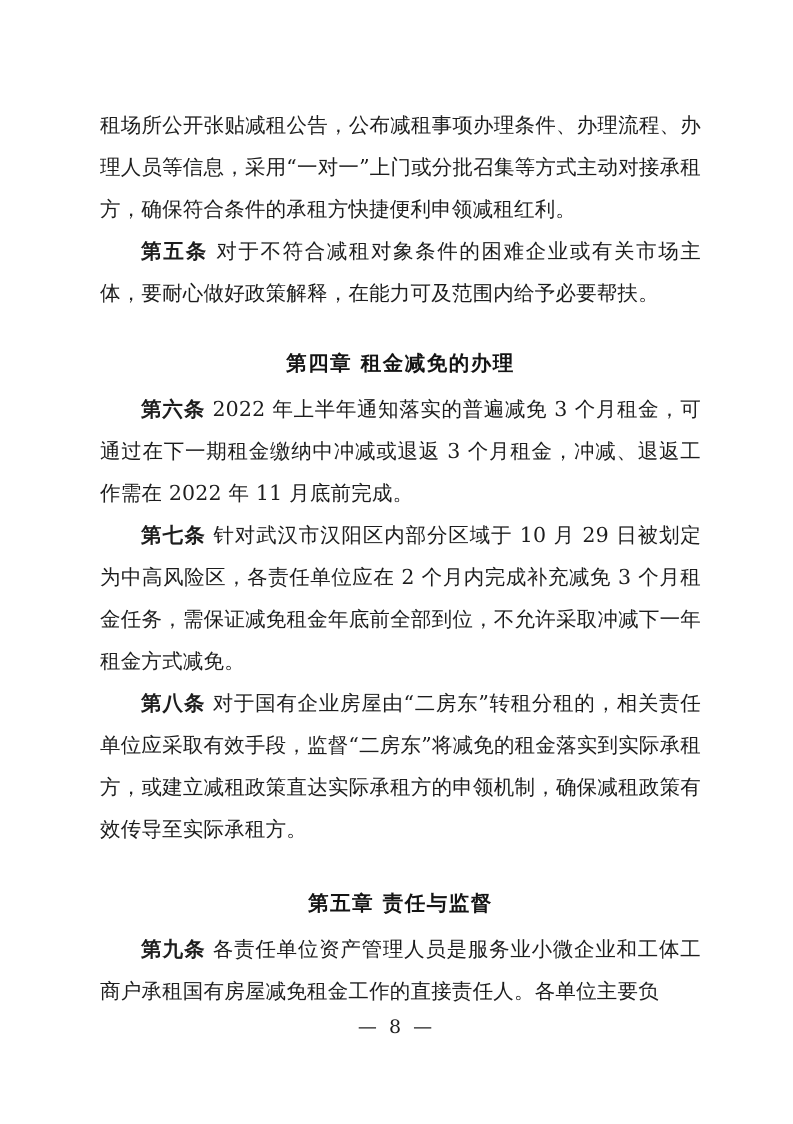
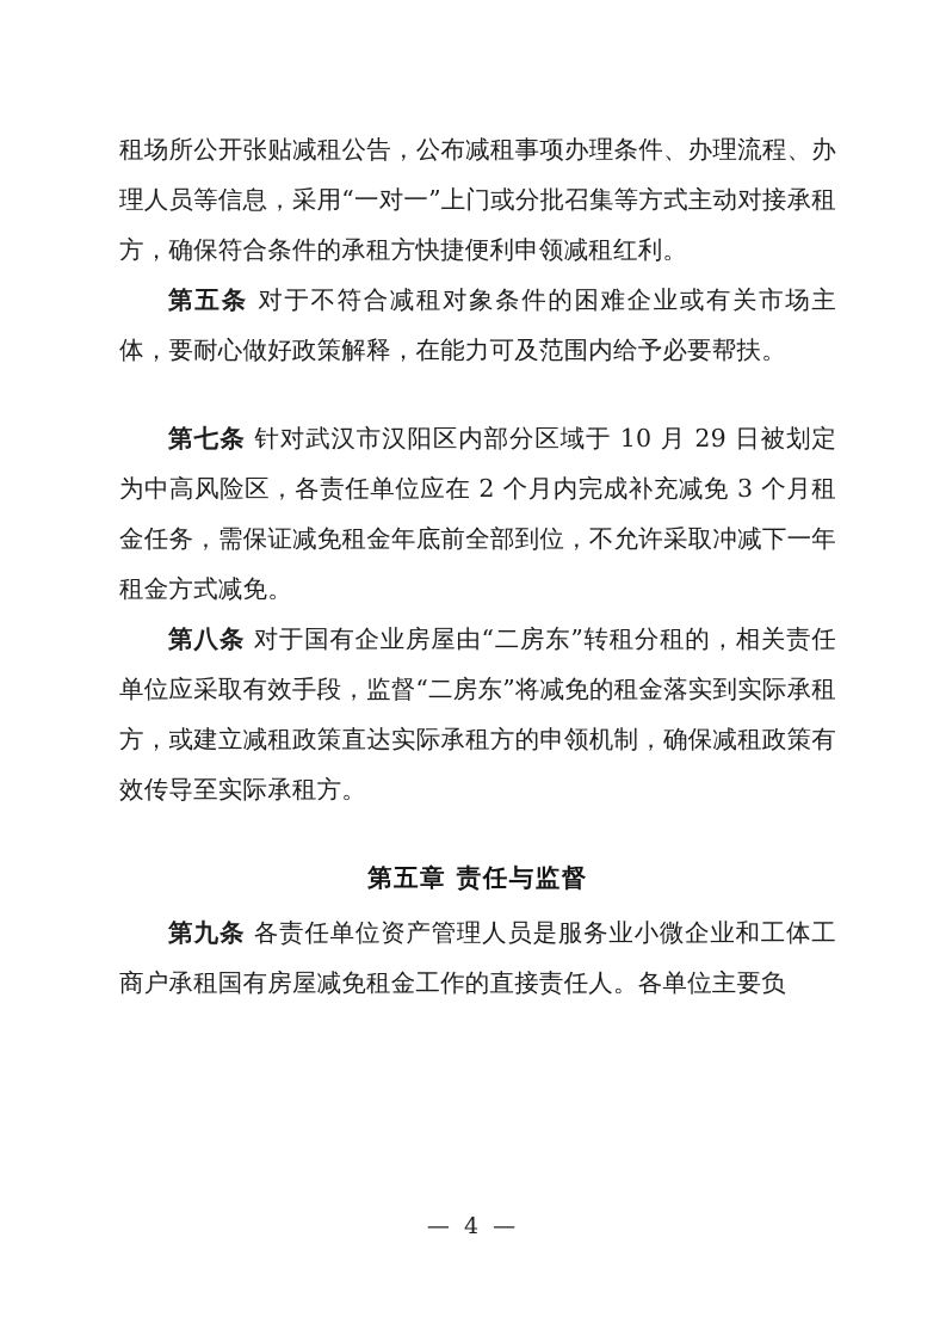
  租场所公开张贴减租公告，公布减租事项办理条件、办理流程、办理人员等信息，采用“一对一”上门或分批召集等方式主动对接承租方，确保符合条件的承租方快捷便利申领减租红利。
  第五条 对于不符合减租对象条件的困难企业或有关市场主体，要耐心做好政策解释，在能力可及范围内给予必要帮扶。
- 第四章 租金减免的办理
- 第六条 2022 年上半年通知落实的普遍减免 3 个月租金，可通过在下一期租金缴纳中冲减或退返 3 个月租金，冲减、退返工作需在 2022 年 11 月底前完成。
  第七条 针对武汉市汉阳区内部分区域于 10 月 29 日被划定为中高风险区，各责任单位应在 2 个月内完成补充减免 3 个月租金任务，需保证减免租金年底前全部到位，不允许采取冲减下一年租金方式减免。
  第八条 对于国有企业房屋由“二房东”转租分租的，相关责任单位应采取有效手段，监督“二房东”将减免的租金落实到实际承租方，或建立减租政策直达实际承租方的申领机制，确保减租政策有效传导至实际承租方。
  第五章 责任与监督
  第九条 各责任单位资产管理人员是服务业小微企业和工体工商户承租国有房屋减免租金工作的直接责任人。各单位主要负
- — 8 —
+ — 4 —
